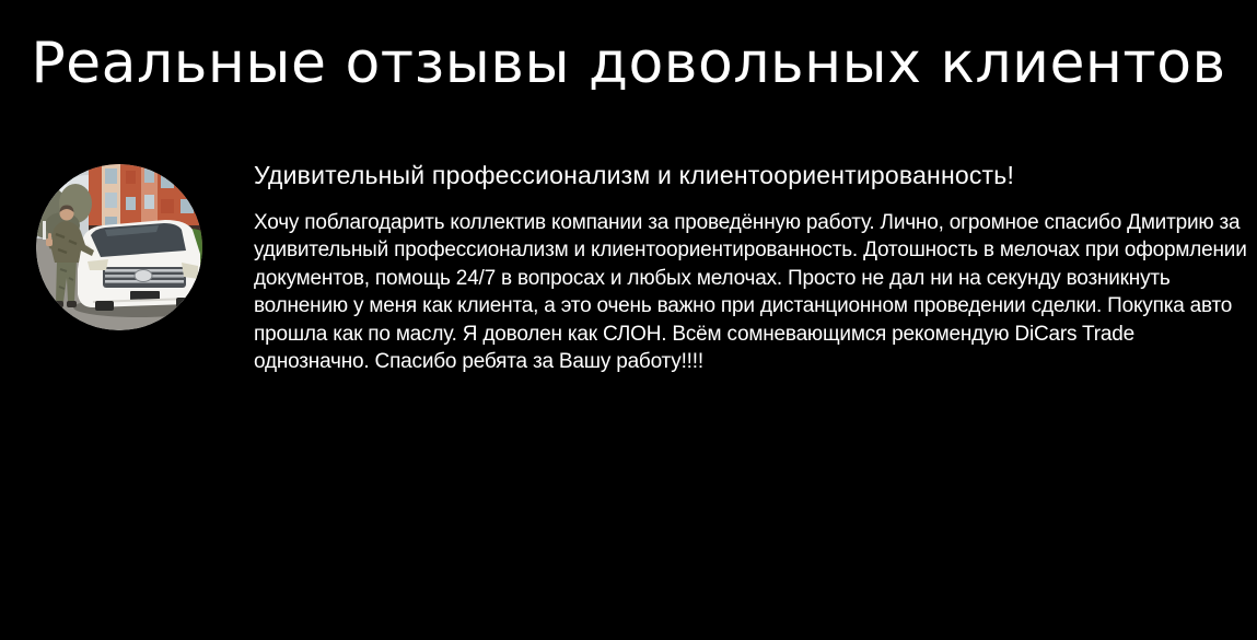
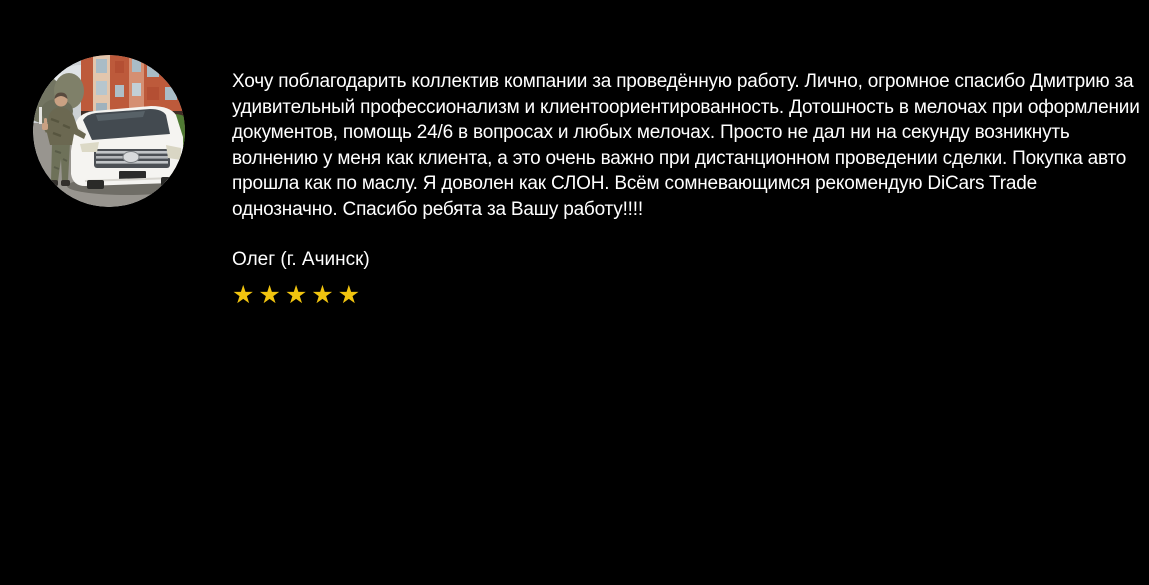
- Реальные отзывы довольных клиентов
- Удивительный профессионализм и клиентоориентированность!
- Хочу поблагодарить коллектив компании за проведённую работу. Лично, огромное спасибо Дмитрию за удивительный профессионализм и клиентоориентированность. Дотошность в мелочах при оформлении документов, помощь 24/7 в вопросах и любых мелочах. Просто не дал ни на секунду возникнуть волнению у меня как клиента, а это очень важно при дистанционном проведении сделки. Покупка авто прошла как по маслу. Я доволен как СЛОН. Всём сомневающимся рекомендую DiCars Trade однозначно. Спасибо ребята за Вашу работу!!!!
+ Хочу поблагодарить коллектив компании за проведённую работу. Лично, огромное спасибо Дмитрию за удивительный профессионализм и клиентоориентированность. Дотошность в мелочах при оформлении документов, помощь 24/6 в вопросах и любых мелочах. Просто не дал ни на секунду возникнуть волнению у меня как клиента, а это очень важно при дистанционном проведении сделки. Покупка авто прошла как по маслу. Я доволен как СЛОН. Всём сомневающимся рекомендую DiCars Trade однозначно. Спасибо ребята за Вашу работу!!!!
+ Олег (г. Ачинск)
+ ★★★★★
